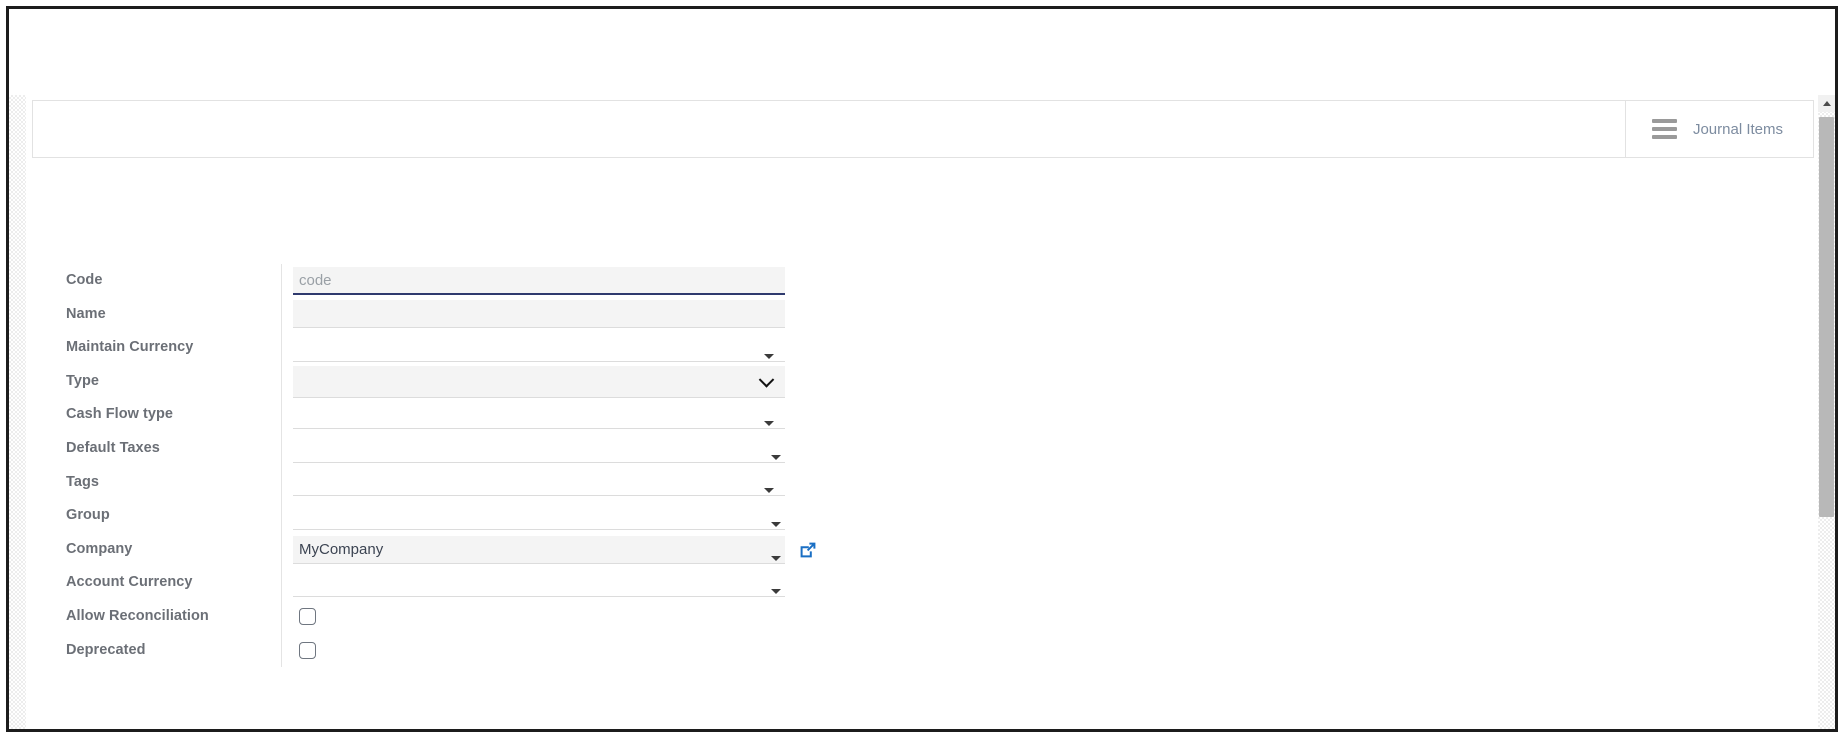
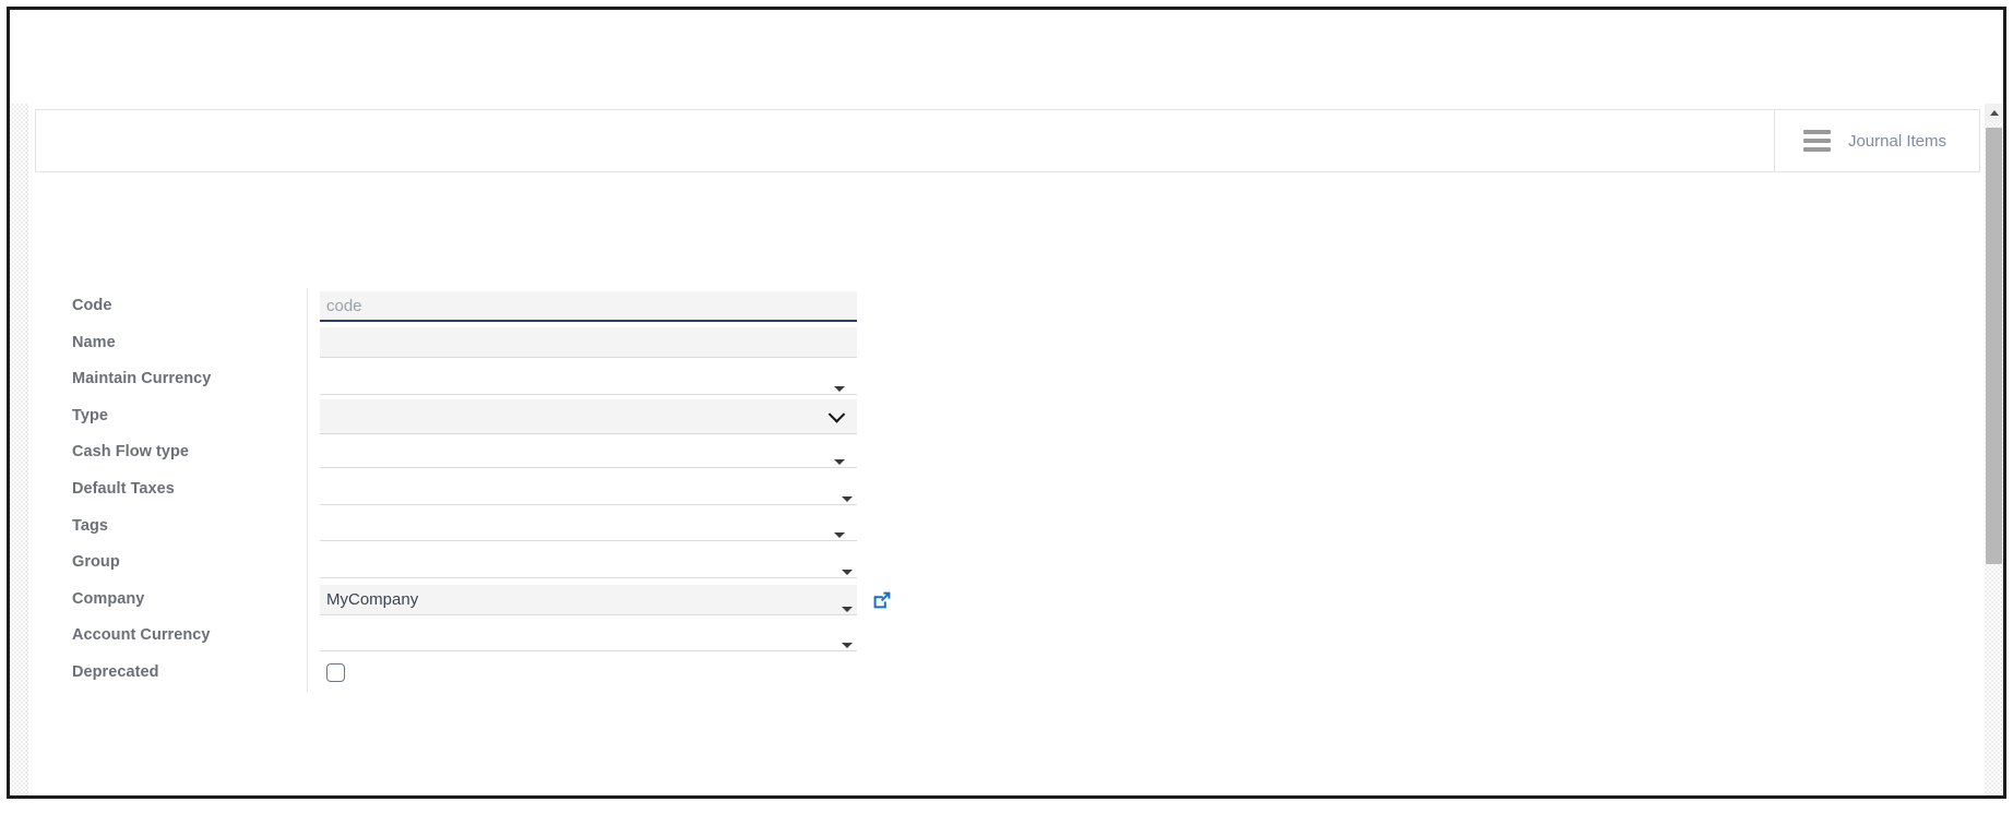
  Journal Items
  Code
  code
  Name
  Maintain Currency
  Type
  Cash Flow type
  Default Taxes
  Tags
  Group
  Company
  MyCompany
  Account Currency
- Allow Reconciliation
  Deprecated
